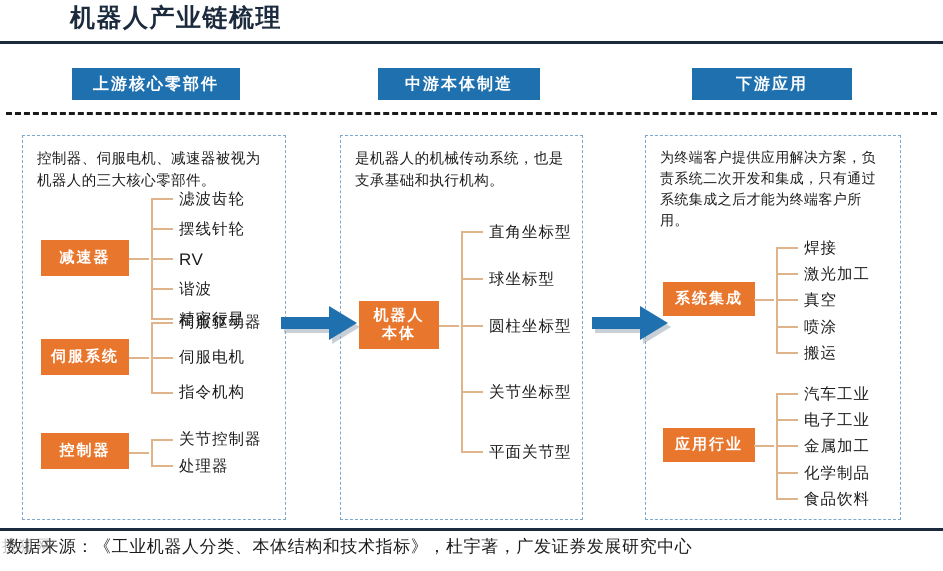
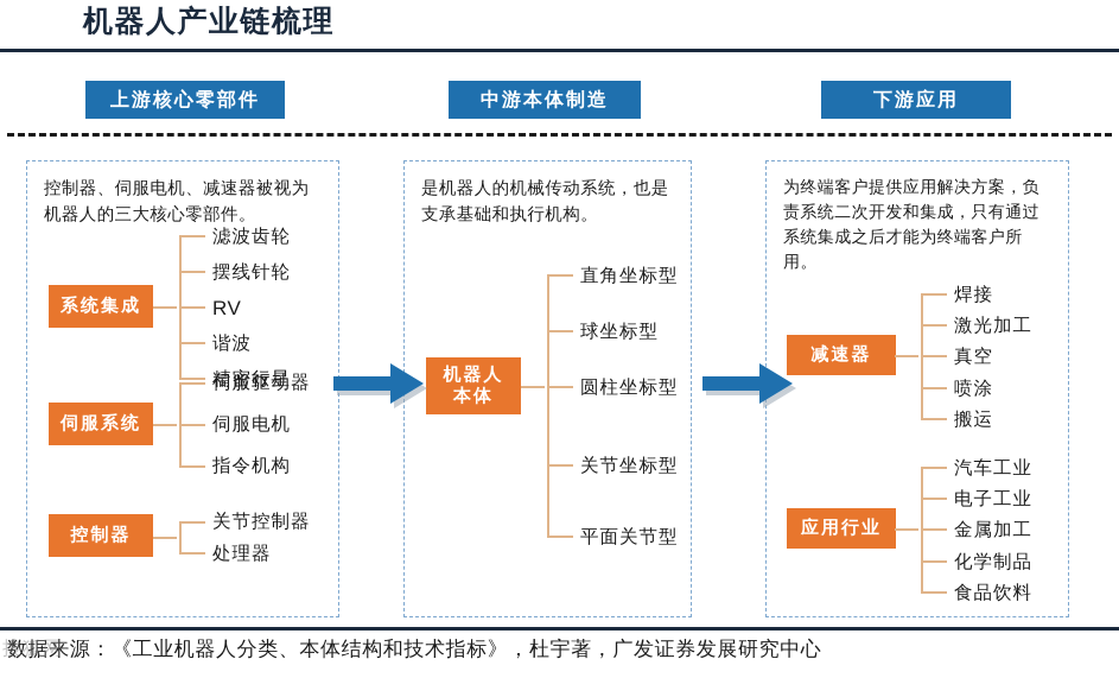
  机器人产业链梳理
  上游核心零部件
  中游本体制造
  下游应用
  控制器、伺服电机、减速器被视为机器人的三大核心零部件。
- 减速器
+ 系统集成
  滤波齿轮
  摆线针轮
  RV
  谐波
  精密行星
  伺服系统
  伺服驱动器
  伺服电机
  指令机构
  控制器
  关节控制器
  处理器
  是机器人的机械传动系统，也是支承基础和执行机构。
  机器人
  本体
  直角坐标型
  球坐标型
  圆柱坐标型
  关节坐标型
  平面关节型
  为终端客户提供应用解决方案，负责系统二次开发和集成，只有通过系统集成之后才能为终端客户所用。
- 系统集成
+ 减速器
  焊接
  激光加工
  真空
  喷涂
  搬运
  应用行业
  汽车工业
  电子工业
  金属加工
  化学制品
  食品饮料
  数据来源：《工业机器人分类、本体结构和技术指标》，杜宇著，广发证券发展研究中心
  搜狐网
